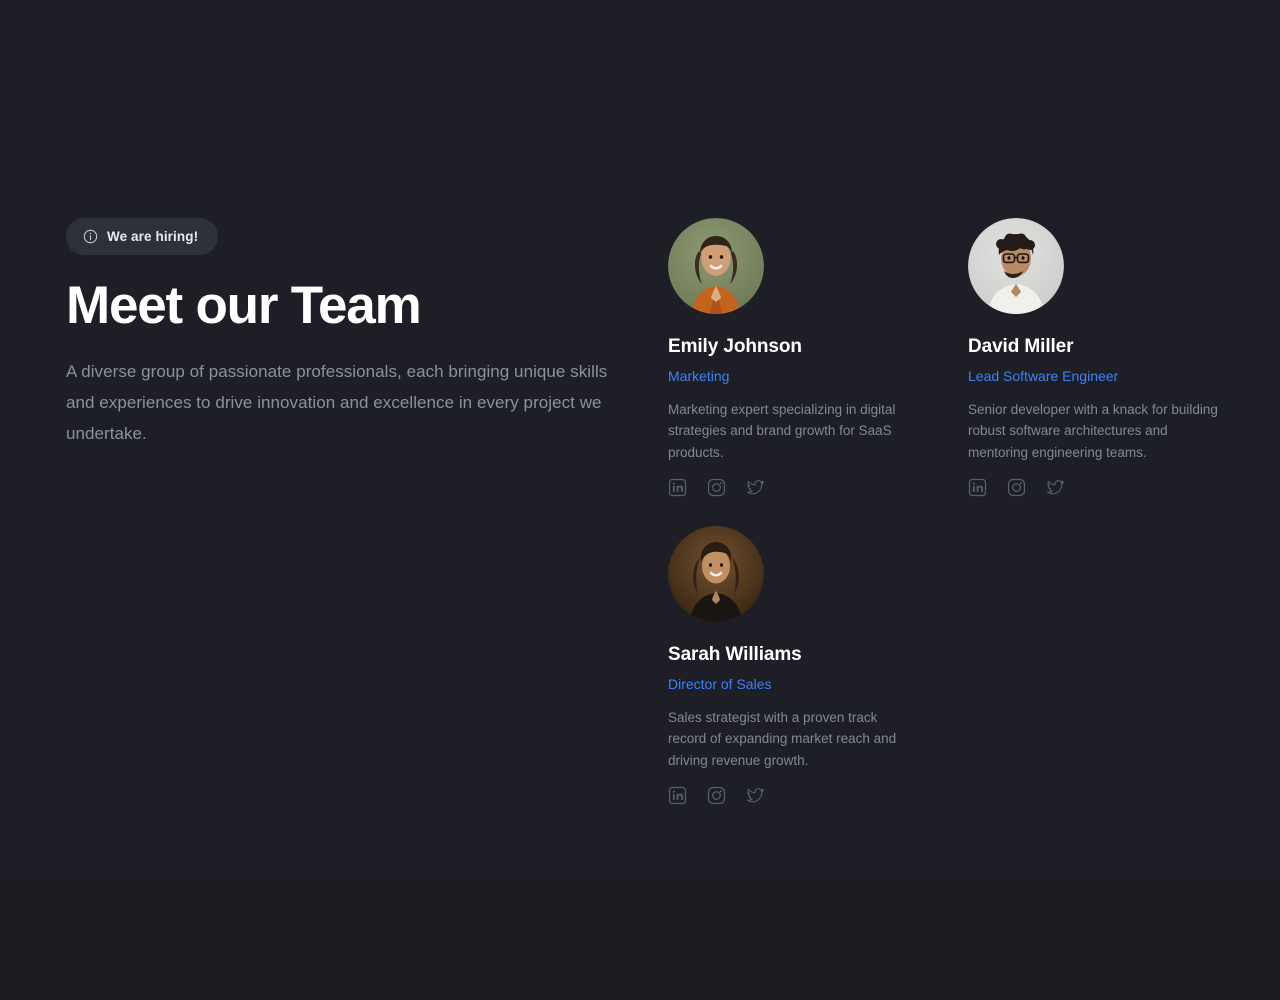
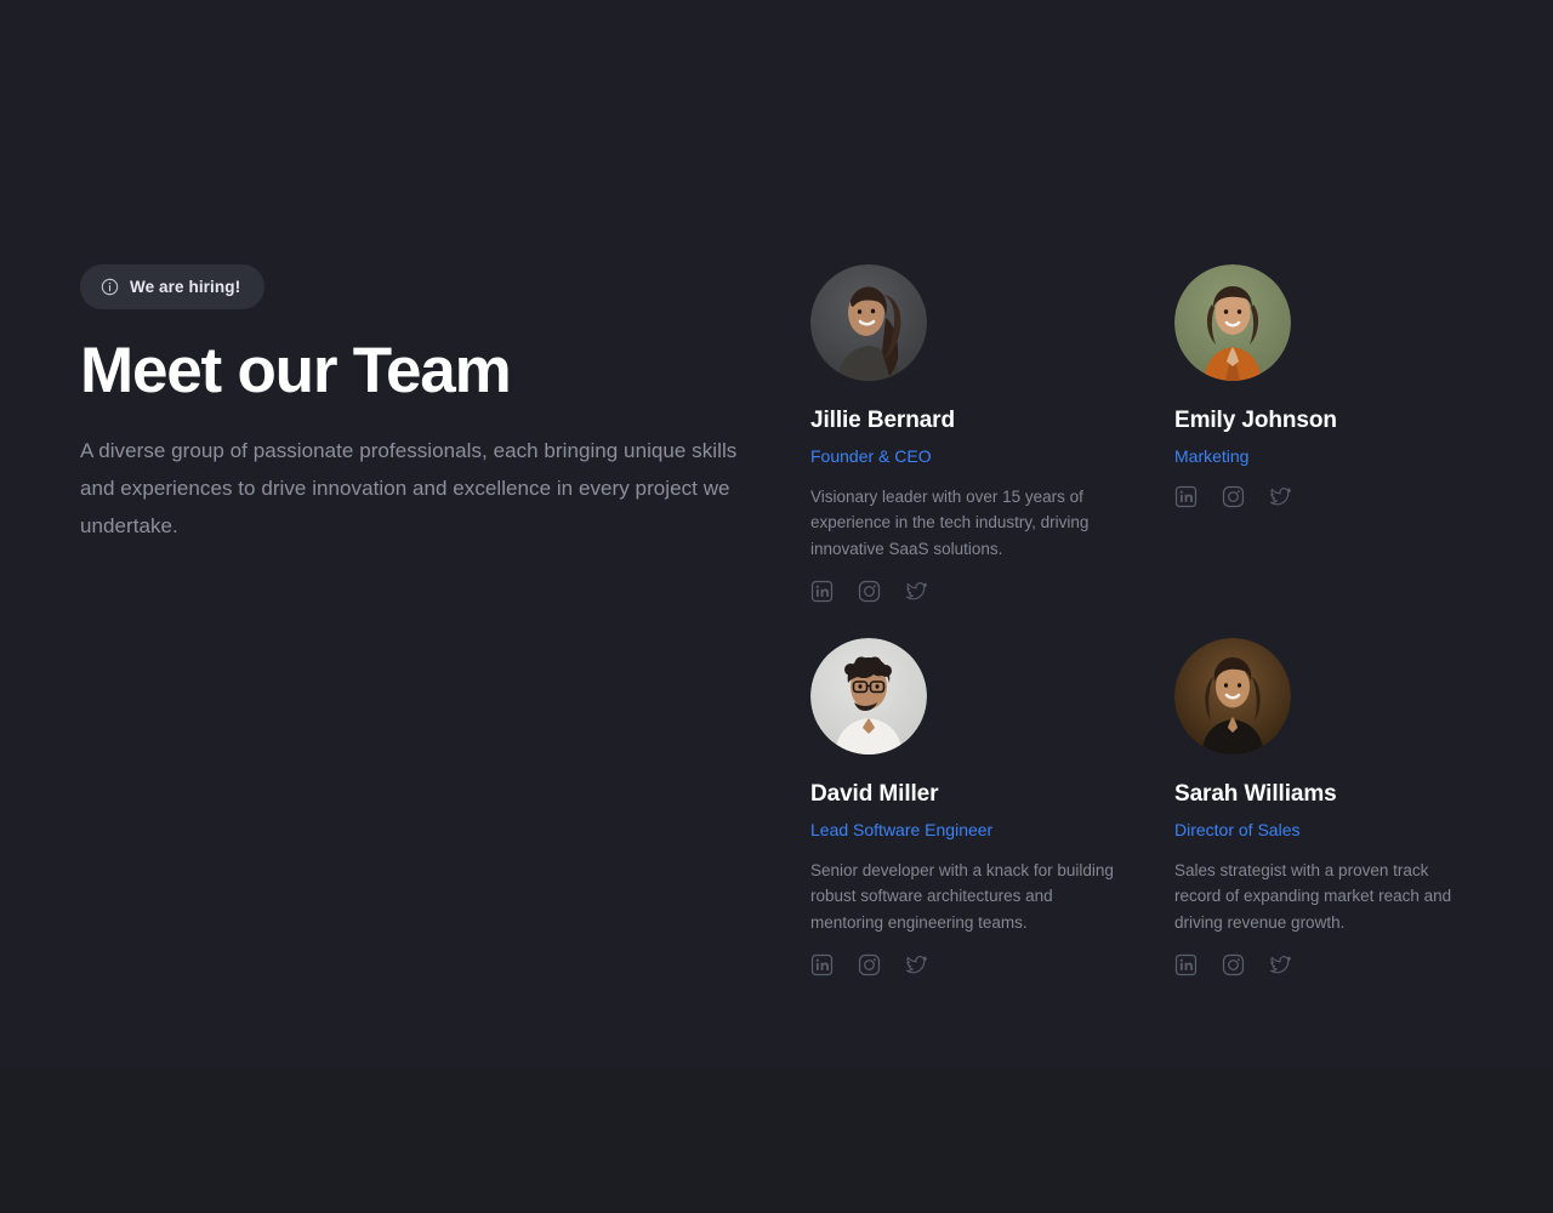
  We are hiring!
  Meet our Team
  A diverse group of passionate professionals, each bringing unique skills and experiences to drive innovation and excellence in every project we undertake.
+ Jillie Bernard
+ Founder & CEO
+ Visionary leader with over 15 years of experience in the tech industry, driving innovative SaaS solutions.
  Emily Johnson
  Marketing
- Marketing expert specializing in digital strategies and brand growth for SaaS products.
  David Miller
  Lead Software Engineer
  Senior developer with a knack for building robust software architectures and mentoring engineering teams.
  Sarah Williams
  Director of Sales
  Sales strategist with a proven track record of expanding market reach and driving revenue growth.
